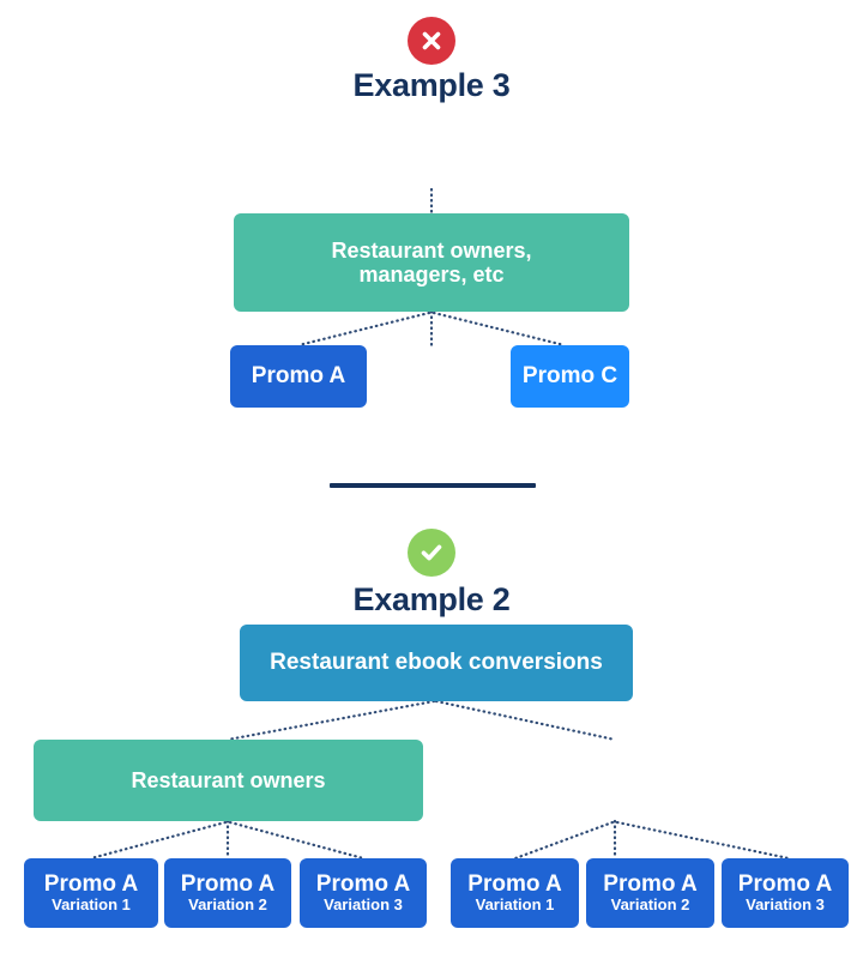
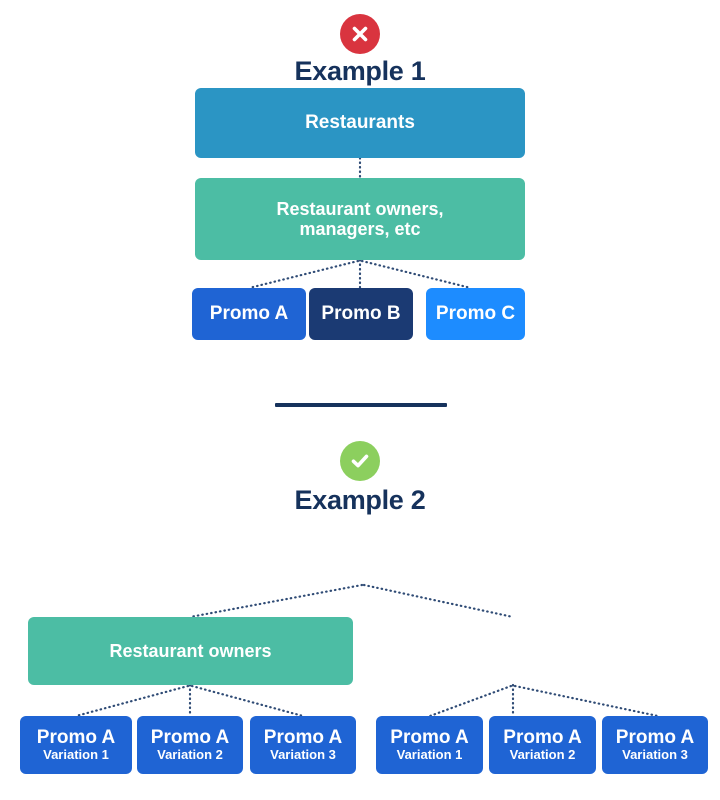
- Example 3
+ Example 1
+ Restaurants
  Restaurant owners,
  managers, etc
  Promo A
+ Promo B
  Promo C
  Example 2
- Restaurant ebook conversions
  Restaurant owners
  Promo A
  Variation 1
  Promo A
  Variation 2
  Promo A
  Variation 3
  Promo A
  Variation 1
  Promo A
  Variation 2
  Promo A
  Variation 3
